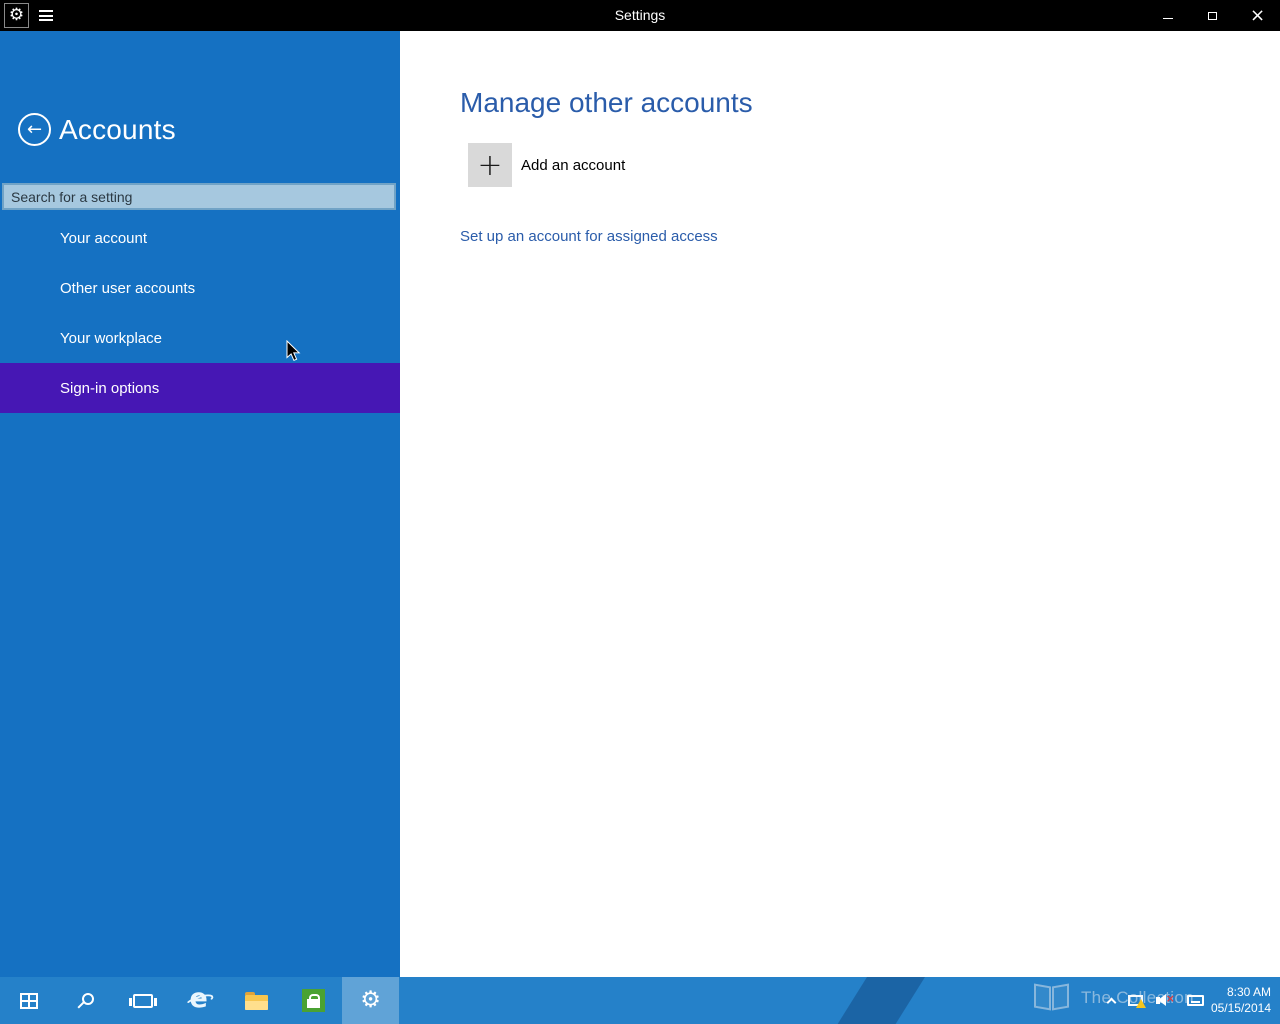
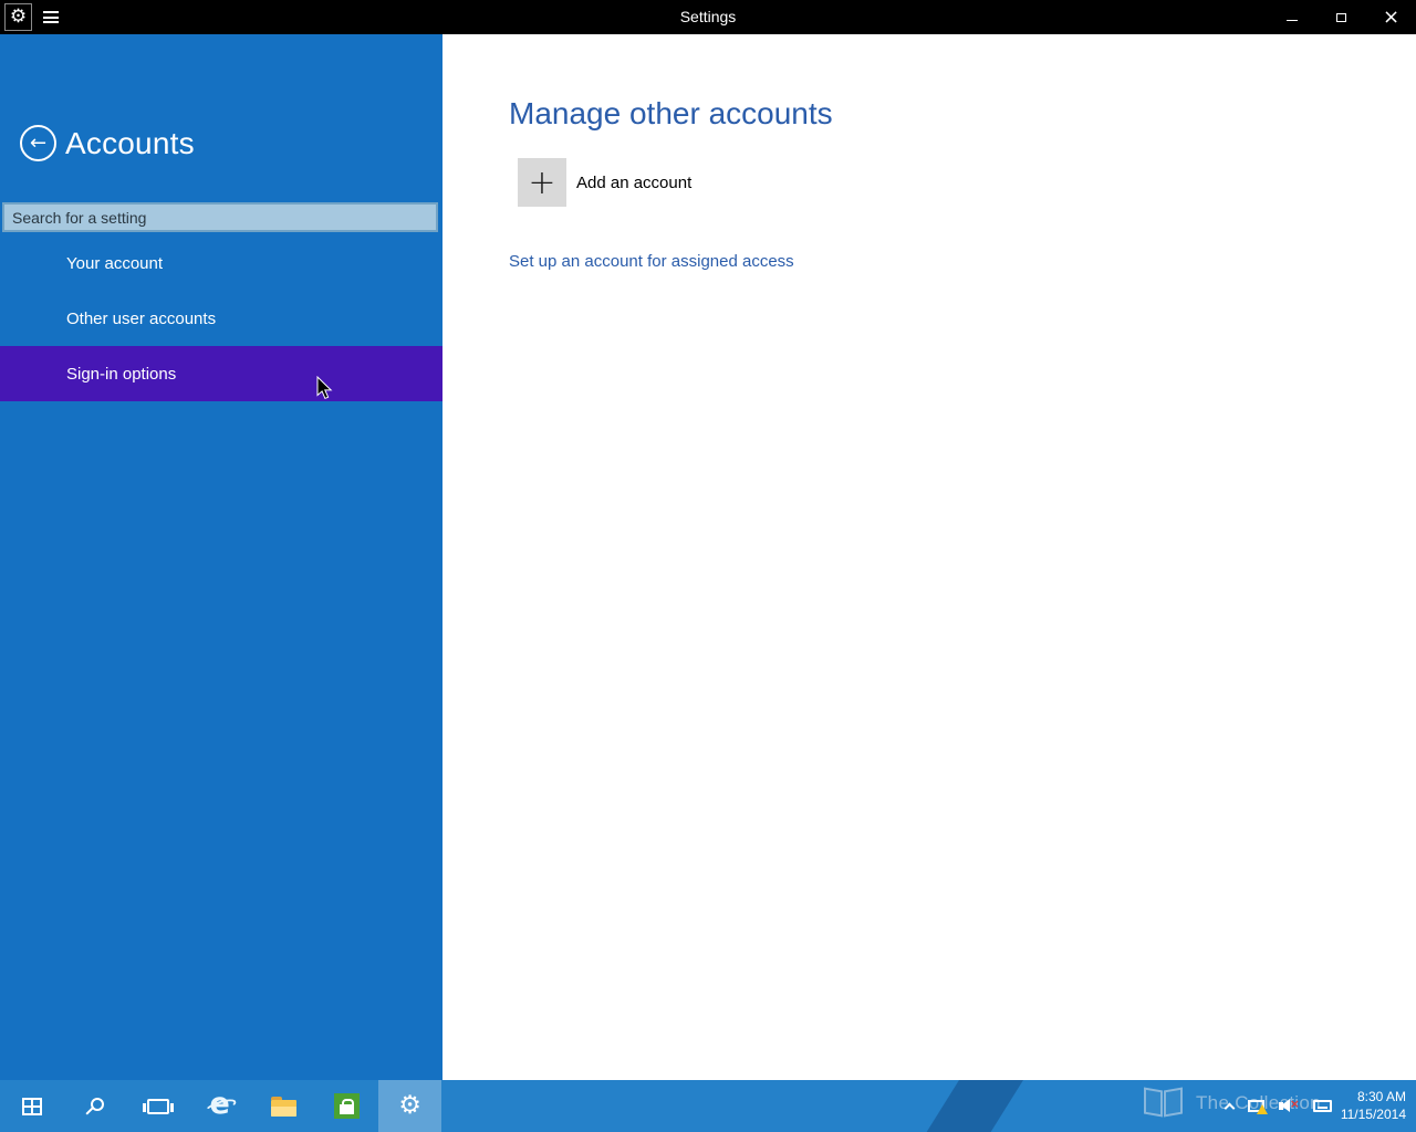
  ⚙
  Settings
  ×
  ←
  Accounts
  Search for a setting
  Your account
  Other user accounts
- Your workplace
  Sign-in options
  Manage other accounts
  +
  Add an account
  Set up an account for assigned access
  e
  ⚙
  ×
  8:30 AM
- 05/15/2014
+ 11/15/2014
